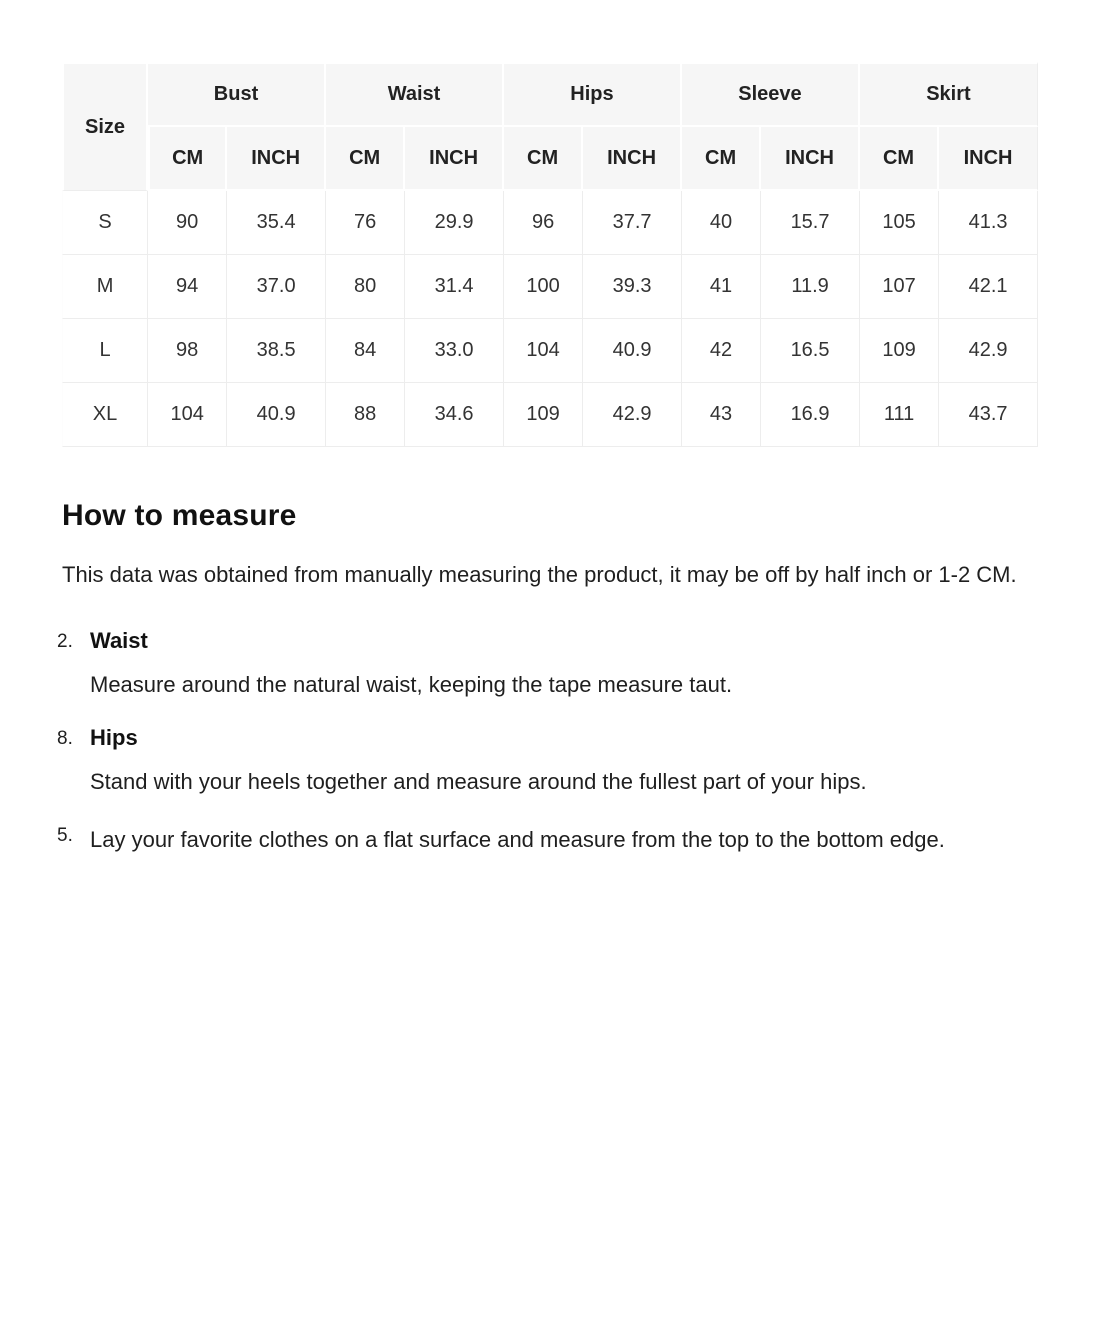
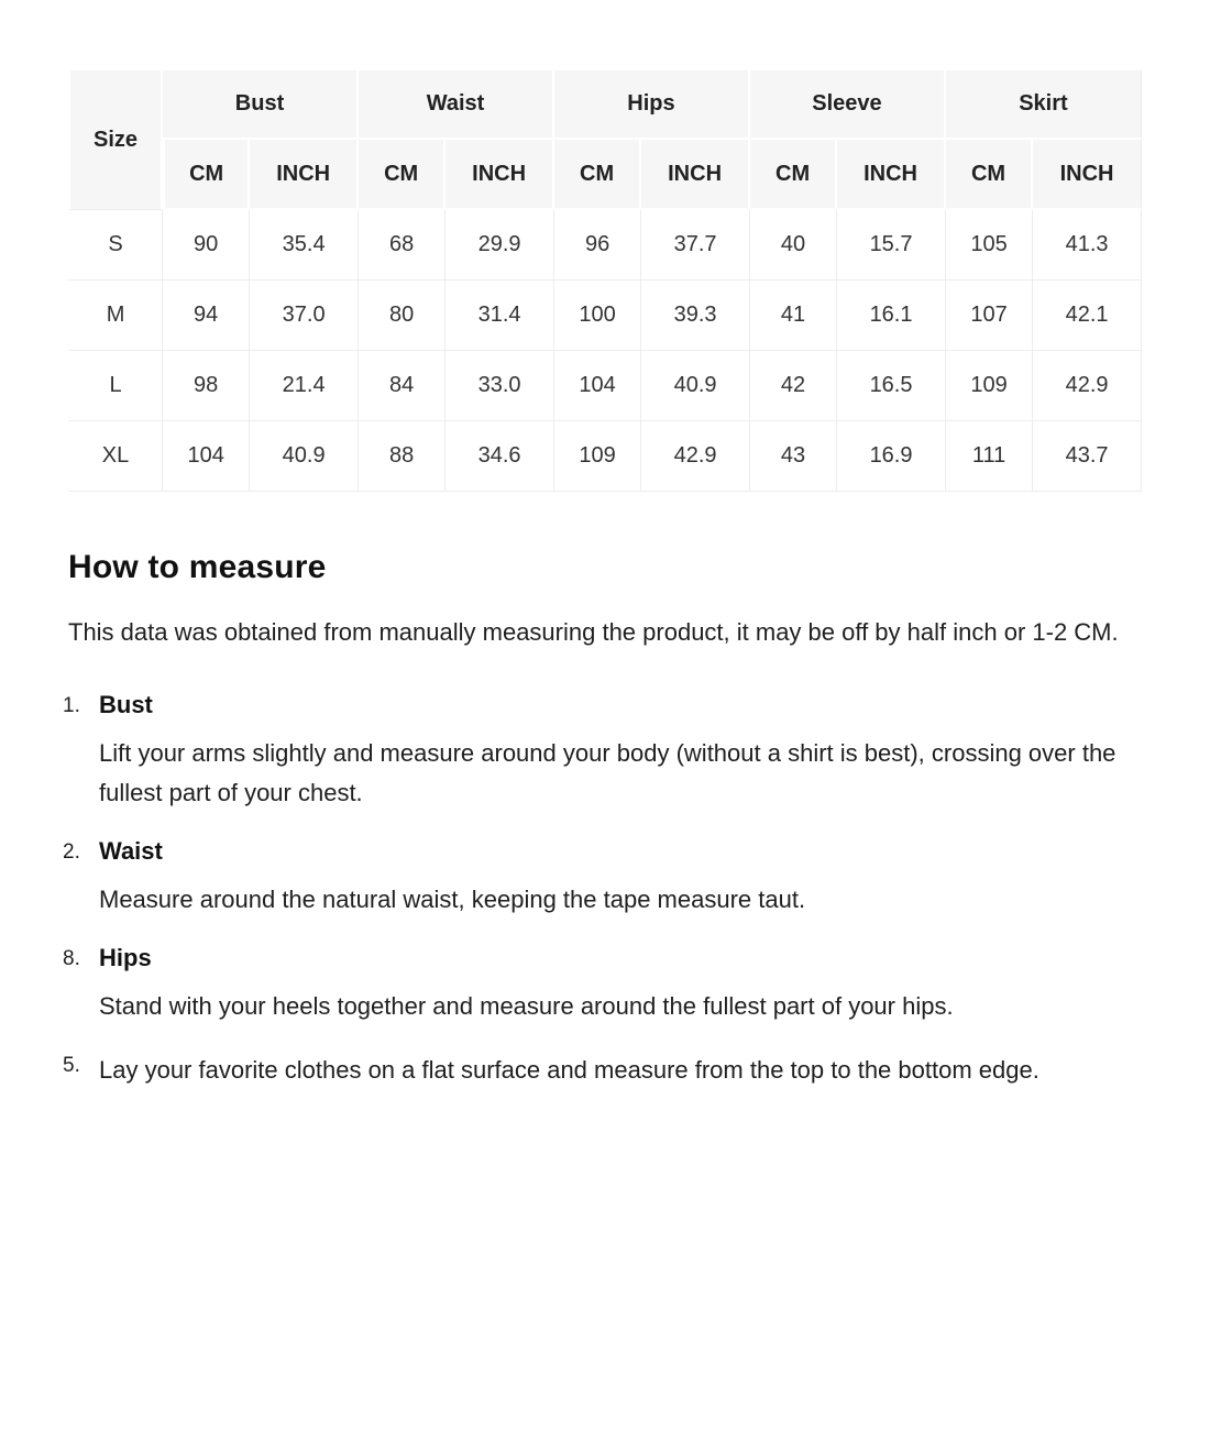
  Size	Bust	Waist	Hips	Sleeve	Skirt
  CM	INCH	CM	INCH	CM	INCH	CM	INCH	CM	INCH
- S	90	35.4	76	29.9	96	37.7	40	15.7	105	41.3
+ S	90	35.4	68	29.9	96	37.7	40	15.7	105	41.3
- M	94	37.0	80	31.4	100	39.3	41	11.9	107	42.1
+ M	94	37.0	80	31.4	100	39.3	41	16.1	107	42.1
- L	98	38.5	84	33.0	104	40.9	42	16.5	109	42.9
+ L	98	21.4	84	33.0	104	40.9	42	16.5	109	42.9
  XL	104	40.9	88	34.6	109	42.9	43	16.9	111	43.7
  How to measure
  This data was obtained from manually measuring the product, it may be off by half inch or 1-2 CM.
+ 1.
+ Bust
+ Lift your arms slightly and measure around your body (without a shirt is best), crossing over the fullest part of your chest.
  2.
  Waist
  Measure around the natural waist, keeping the tape measure taut.
  8.
  Hips
  Stand with your heels together and measure around the fullest part of your hips.
  5.
  Lay your favorite clothes on a flat surface and measure from the top to the bottom edge.
